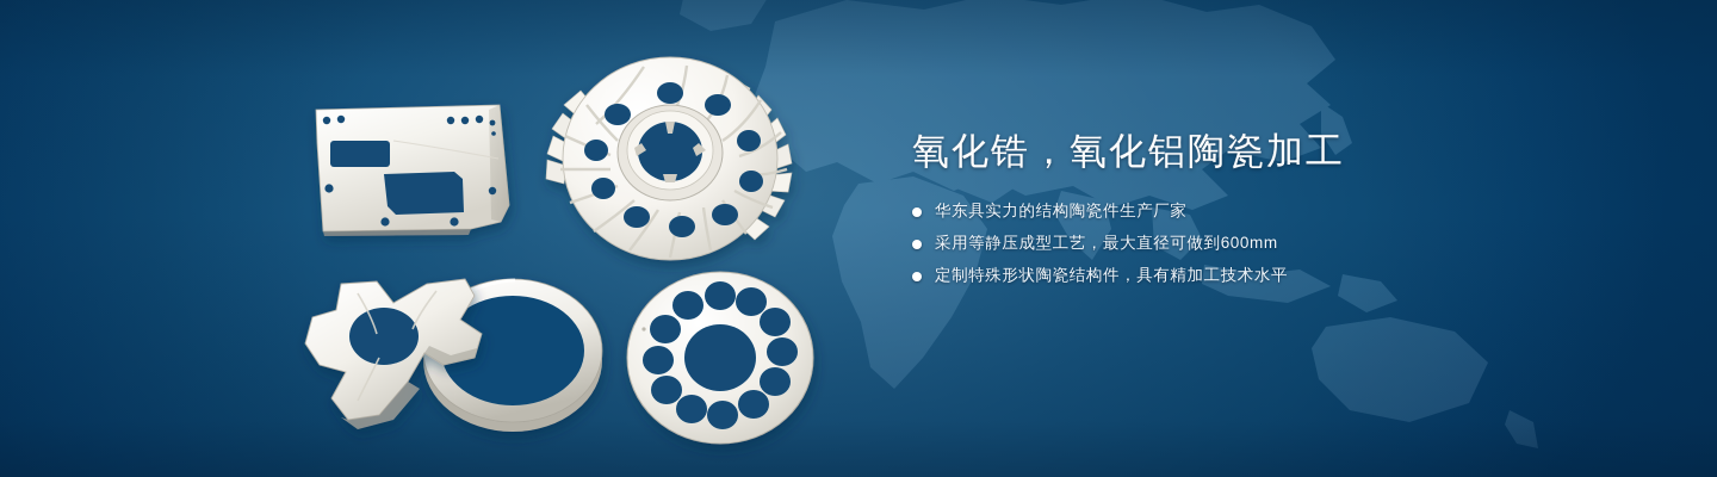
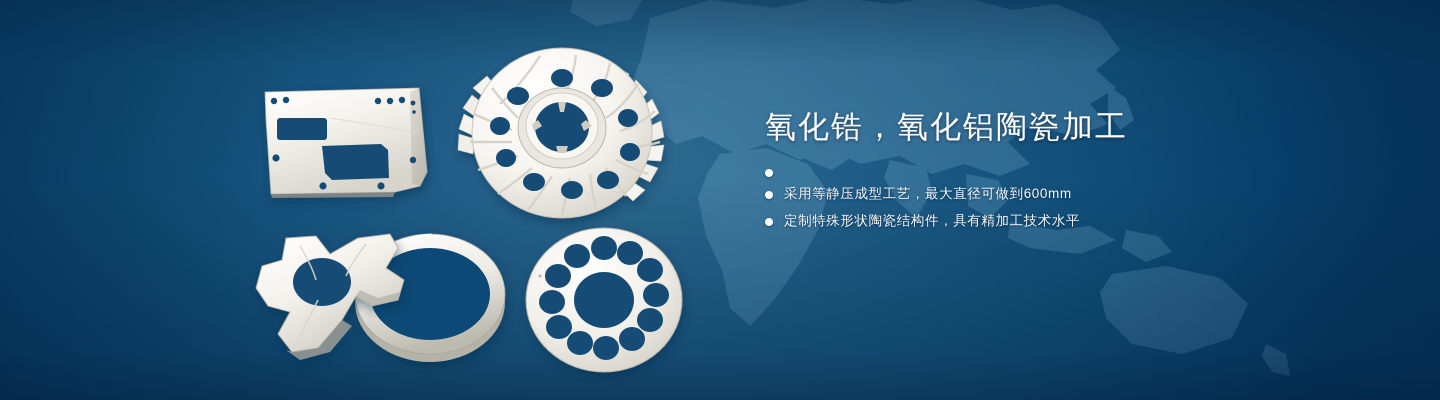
  氧化锆，氧化铝陶瓷加工
- 华东具实力的结构陶瓷件生产厂家
  采用等静压成型工艺，最大直径可做到600mm
  定制特殊形状陶瓷结构件，具有精加工技术水平
